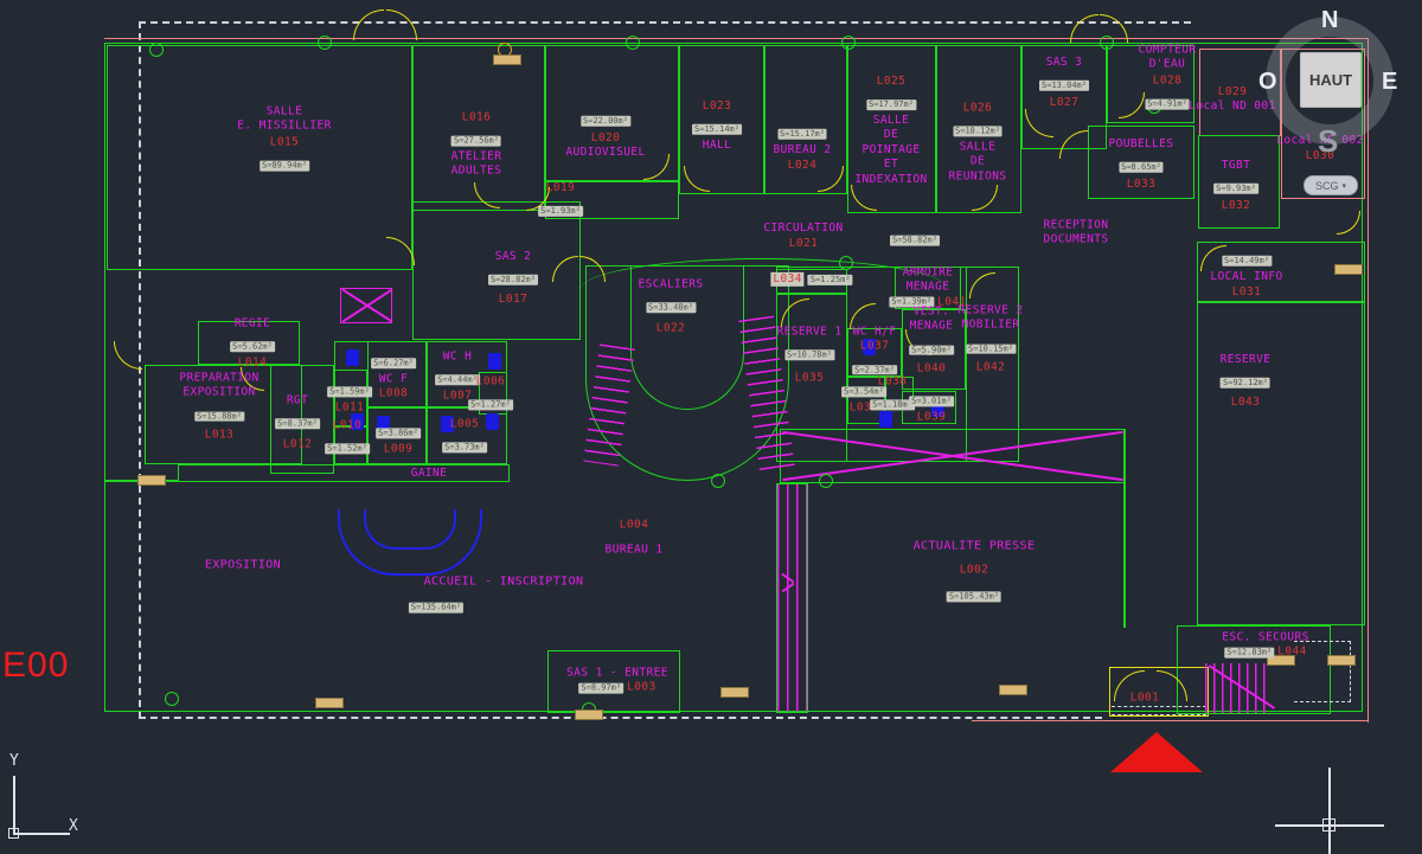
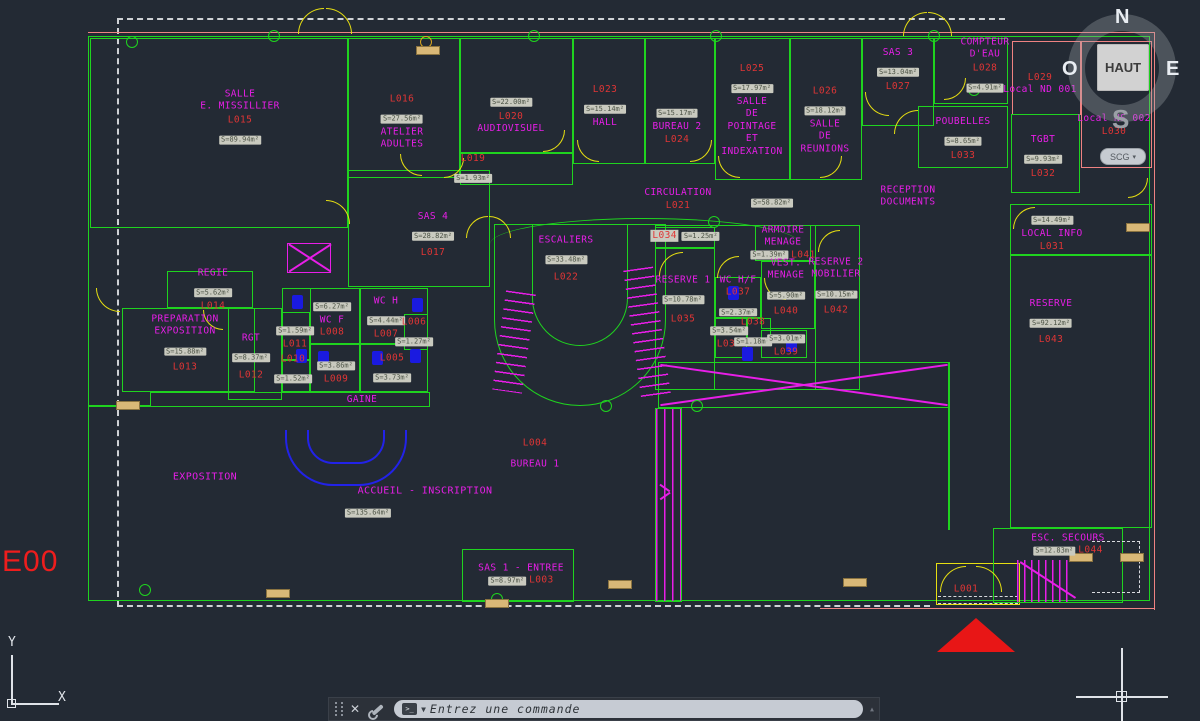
  SALLE
  E. MISSILLIER
  L015
  S=89.94m²
  L016
  S=27.56m²
  ATELIER
  ADULTES
  S=22.00m²
  L020
  AUDIOVISUEL
  L023
  S=15.14m²
  HALL
  S=15.17m²
  BUREAU 2
  L024
  L025
  S=17.97m²
  SALLE
  DE
  POINTAGE
  ET
  INDEXATION
  L026
  S=18.12m²
  SALLE
  DE
  REUNIONS
  SAS 3
  S=13.04m²
  L027
  COMPTEUR
  D'EAU
  L028
  S=4.91m²
  L029
  Local ND 001
  Local NS 002
  L030
  POUBELLES
  S=8.65m²
  L033
  TGBT
  S=9.93m²
  L032
  RECEPTION
  DOCUMENTS
  CIRCULATION
  L021
  S=58.82m²
  S=14.49m²
  LOCAL INFO
  L031
  ESCALIERS
  S=33.48m²
  L022
- SAS 2
+ SAS 4
  S=28.82m²
  L017
  L019
  S=1.93m²
  L034
  S=1.25m²
  ARMOIRE
  MENAGE
  S=1.39m²
  L041
  VEST.
  MENAGE
  S=5.90m²
  L040
  RESERVE 2
  MOBILIER
  S=10.15m²
  L042
  RESERVE 1
  S=10.78m²
  L035
  WC H/F
  L037
  S=2.37m²
  S=3.54m²
  L03
  L038
  S=1.18m
  S=3.01m²
  L039
  REGIE
  S=5.62m²
  L014
  PREPARATION
  EXPOSITION
  S=15.88m²
  L013
  RGT
  S=8.37m²
  L012
  S=1.59m²
  L011
  S=6.27m²
  WC F
  L008
  WC H
  S=4.44m²
  L007
  L006
  S=1.27m²
  L010
  S=1.52m²
  S=3.86m²
  L009
  L005
  S=3.73m²
  GAINE
  EXPOSITION
  ACCUEIL - INSCRIPTION
  S=135.64m²
  L004
  BUREAU 1
  SAS 1 - ENTREE
  S=8.97m²
  L003
- ACTUALITE PRESSE
- L002
- S=105.43m²
  RESERVE
  S=92.12m²
  L043
  ESC. SECOURS
  S=12.83m²
  L044
  L001
  E00
  N
  O
  E
  S
  HAUT
  SCG
+ ✕
+ >_
+ ▼
+ Entrez une commande
+ ▴
  Y
  X
